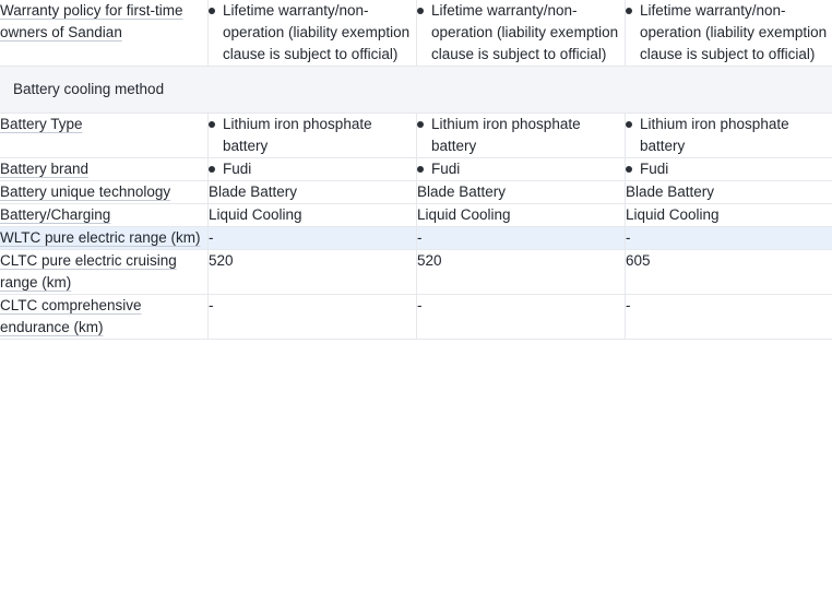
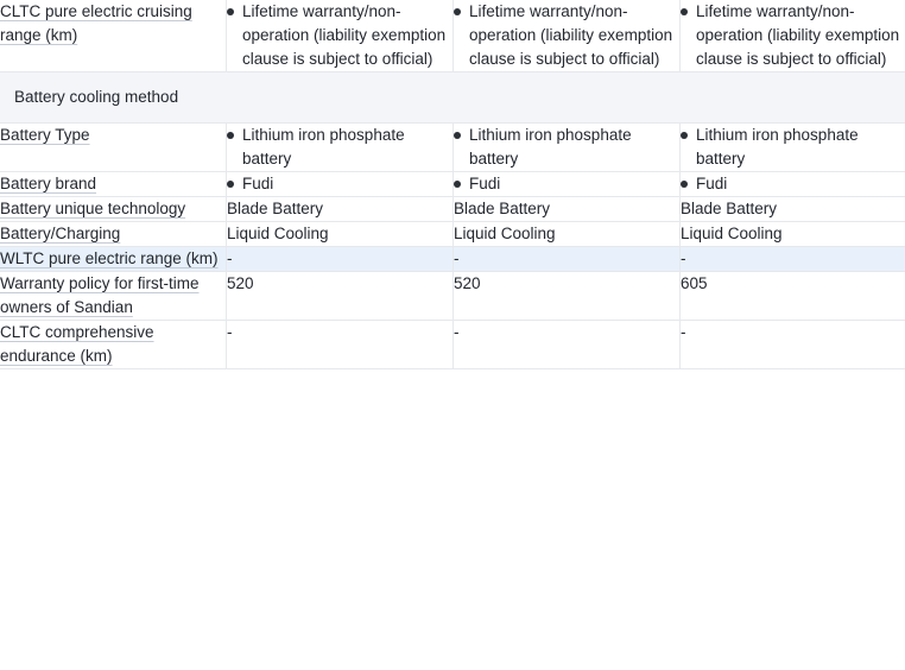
- Warranty policy for first-time owners of Sandian	Lifetime warranty/non-operation (liability exemption clause is subject to official)	Lifetime warranty/non-operation (liability exemption clause is subject to official)	Lifetime warranty/non-operation (liability exemption clause is subject to official)
+ CLTC pure electric cruising range (km)	Lifetime warranty/non-operation (liability exemption clause is subject to official)	Lifetime warranty/non-operation (liability exemption clause is subject to official)	Lifetime warranty/non-operation (liability exemption clause is subject to official)
  Battery cooling method
  Battery Type	Lithium iron phosphate battery	Lithium iron phosphate battery	Lithium iron phosphate battery
  Battery brand	Fudi	Fudi	Fudi
  Battery unique technology	Blade Battery	Blade Battery	Blade Battery
  Battery/Charging	Liquid Cooling	Liquid Cooling	Liquid Cooling
  WLTC pure electric range (km)	-	-	-
- CLTC pure electric cruising range (km)	520	520	605
+ Warranty policy for first-time owners of Sandian	520	520	605
  CLTC comprehensive endurance (km)	-	-	-
